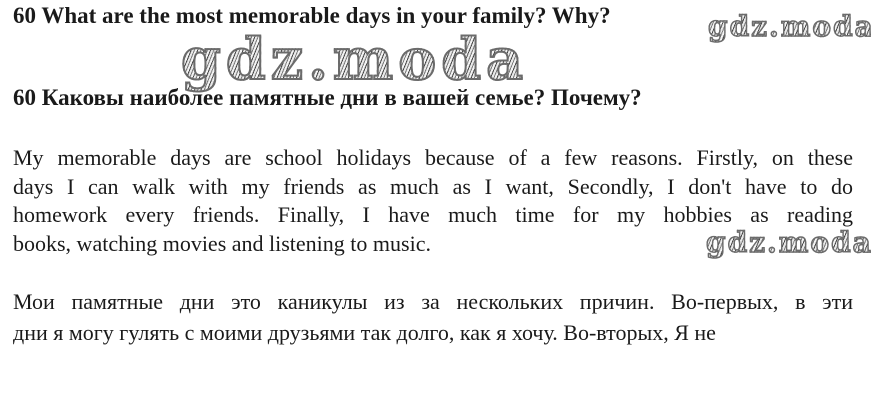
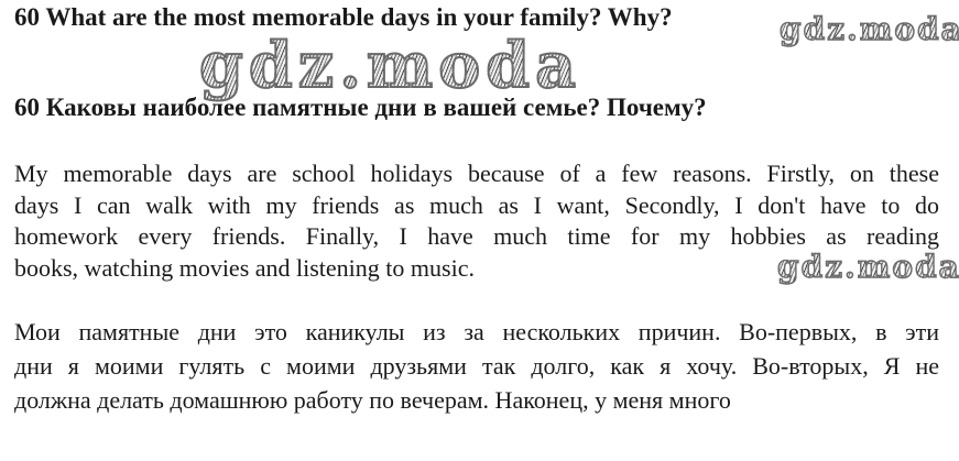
  60 What are the most memorable days in your family? Why?
  gdz.moda
  gdz.moda
  60 Каковы наиболее памятные дни в вашей семье? Почему?
  My memorable days are school holidays because of a few reasons. Firstly, on these
  days I can walk with my friends as much as I want, Secondly, I don't have to do
  homework every friends. Finally, I have much time for my hobbies as reading
  books, watching movies and listening to music.
  gdz.moda
  Мои памятные дни это каникулы из за нескольких причин. Во-первых, в эти
- дни я могу гулять с моими друзьями так долго, как я хочу. Во-вторых, Я не
+ дни я моими гулять с моими друзьями так долго, как я хочу. Во-вторых, Я не
+ должна делать домашнюю работу по вечерам. Наконец, у меня много
